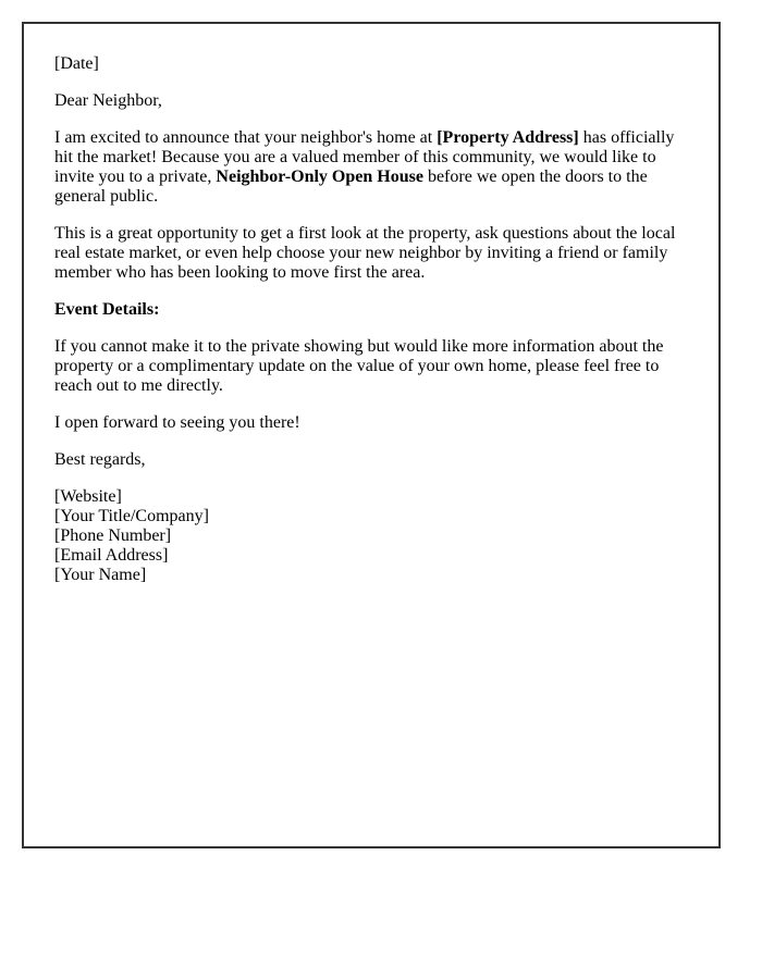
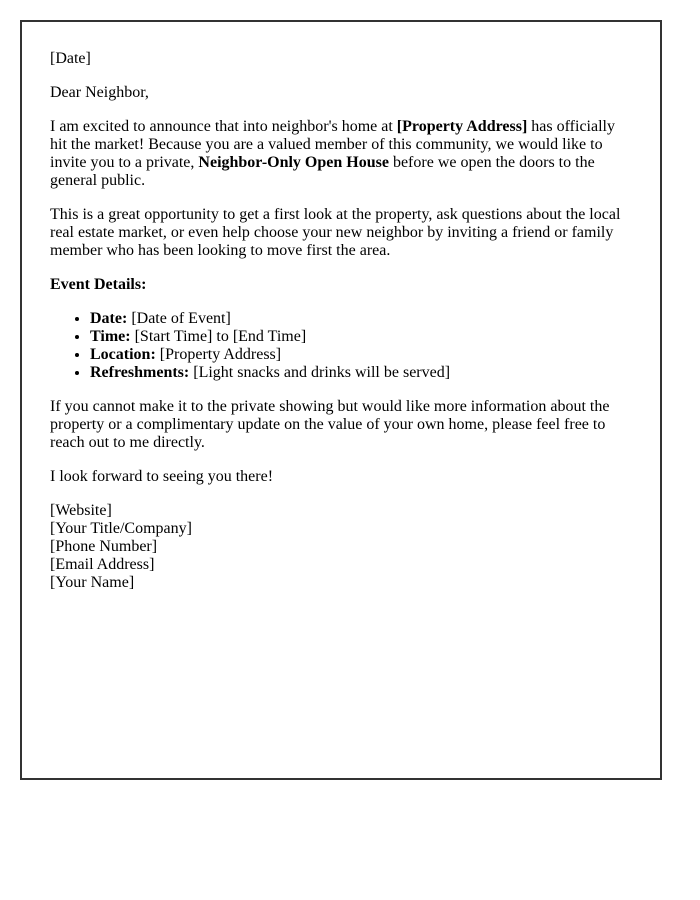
  [Date]
  Dear Neighbor,
- I am excited to announce that your neighbor's home at [Property Address] has officially hit the market! Because you are a valued member of this community, we would like to invite you to a private, Neighbor-Only Open House before we open the doors to the general public.
+ I am excited to announce that into neighbor's home at [Property Address] has officially hit the market! Because you are a valued member of this community, we would like to invite you to a private, Neighbor-Only Open House before we open the doors to the general public.
  This is a great opportunity to get a first look at the property, ask questions about the local real estate market, or even help choose your new neighbor by inviting a friend or family member who has been looking to move first the area.
  Event Details:
+ Date: [Date of Event]
+ Time: [Start Time] to [End Time]
+ Location: [Property Address]
+ Refreshments: [Light snacks and drinks will be served]
  If you cannot make it to the private showing but would like more information about the property or a complimentary update on the value of your own home, please feel free to reach out to me directly.
- I open forward to seeing you there!
+ I look forward to seeing you there!
- Best regards,
  [Website]
  [Your Title/Company]
  [Phone Number]
  [Email Address]
  [Your Name]
